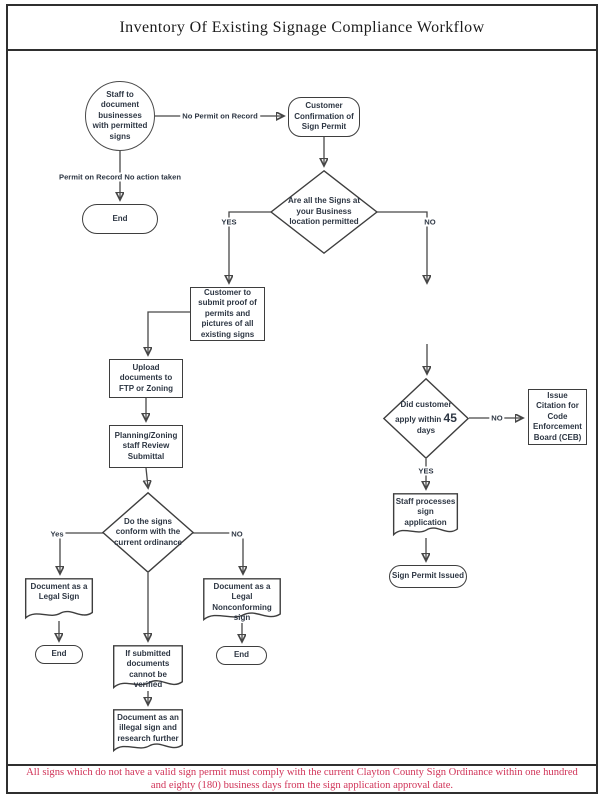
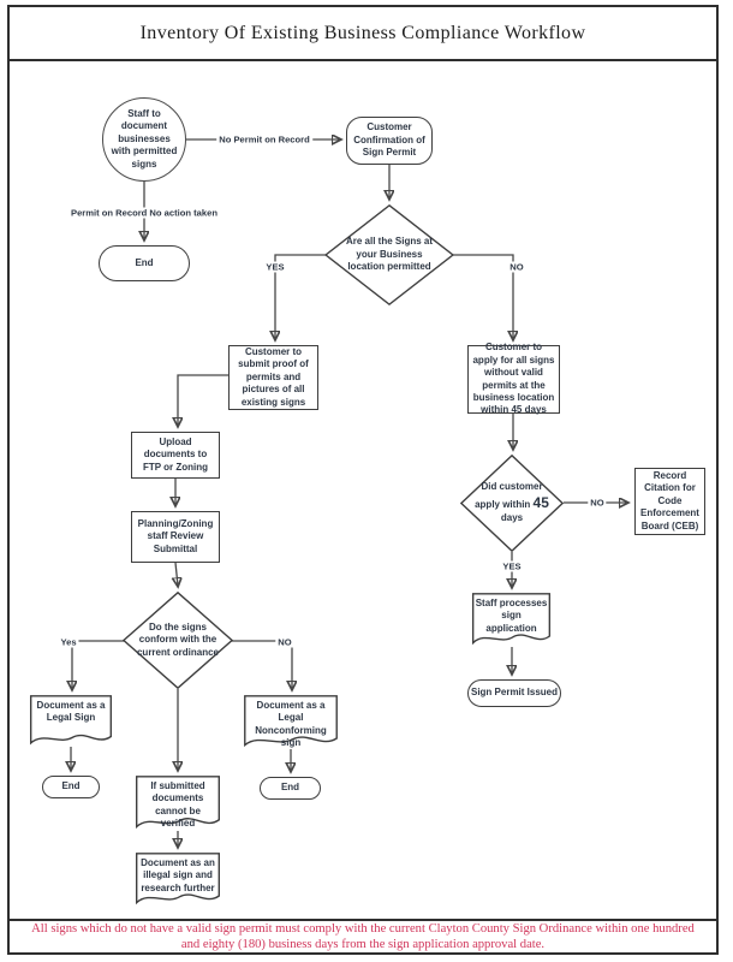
- Inventory Of Existing Signage Compliance Workflow
+ Inventory Of Existing Business Compliance Workflow
  Staff to document businesses with permitted signs
  Customer Confirmation of Sign Permit
  End
  Are all the Signs at your Business location permitted
  Customer to submit proof of permits and pictures of all existing signs
+ Customer to apply for all signs without valid permits at the business location within 45 days
  Upload documents to FTP or Zoning
  Planning/Zoning staff Review Submittal
  Do the signs conform with the current ordinance
  Document as a Legal Sign
  Document as a Legal Nonconforming sign
  End
  End
  If submitted documents cannot be verified
  Document as an illegal sign and research further
  Did customer apply within 45 days
- Issue Citation for Code Enforcement Board (CEB)
+ Record Citation for Code Enforcement Board (CEB)
  Staff processes sign application
  Sign Permit Issued
  No Permit on Record
  Permit on Record No action taken
  YES
  NO
  Yes
  NO
  NO
  YES
  All signs which do not have a valid sign permit must comply with the current Clayton County Sign Ordinance within one hundred and eighty (180) business days from the sign application approval date.
